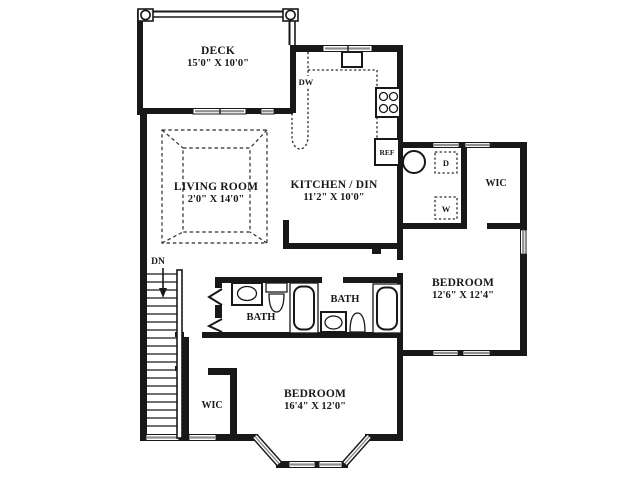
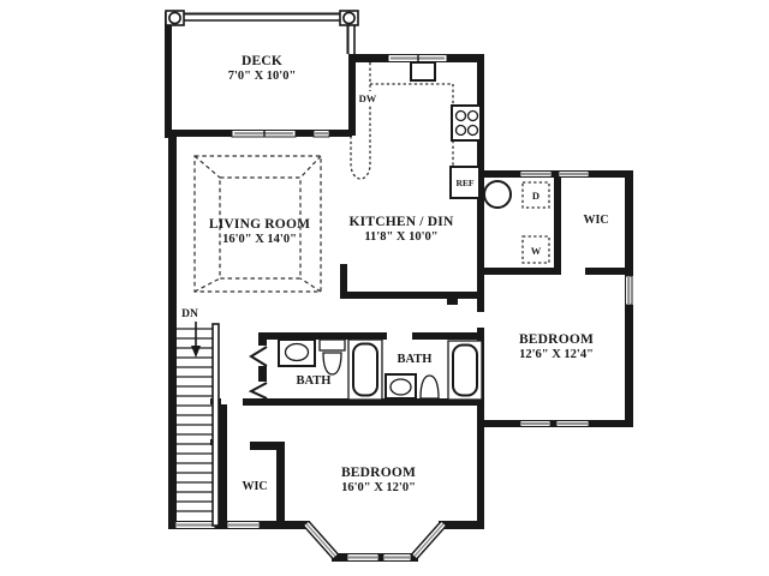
  DECK
- 15'0" X 10'0"
+ 7'0" X 10'0"
  LIVING ROOM
- 2'0" X 14'0"
+ 16'0" X 14'0"
  KITCHEN / DIN
- 11'2" X 10'0"
+ 11'8" X 10'0"
  WIC
  BEDROOM
  12'6" X 12'4"
  BATH
  BATH
  WIC
  BEDROOM
- 16'4" X 12'0"
+ 16'0" X 12'0"
  DN
  DW
  REF
  D
  W
